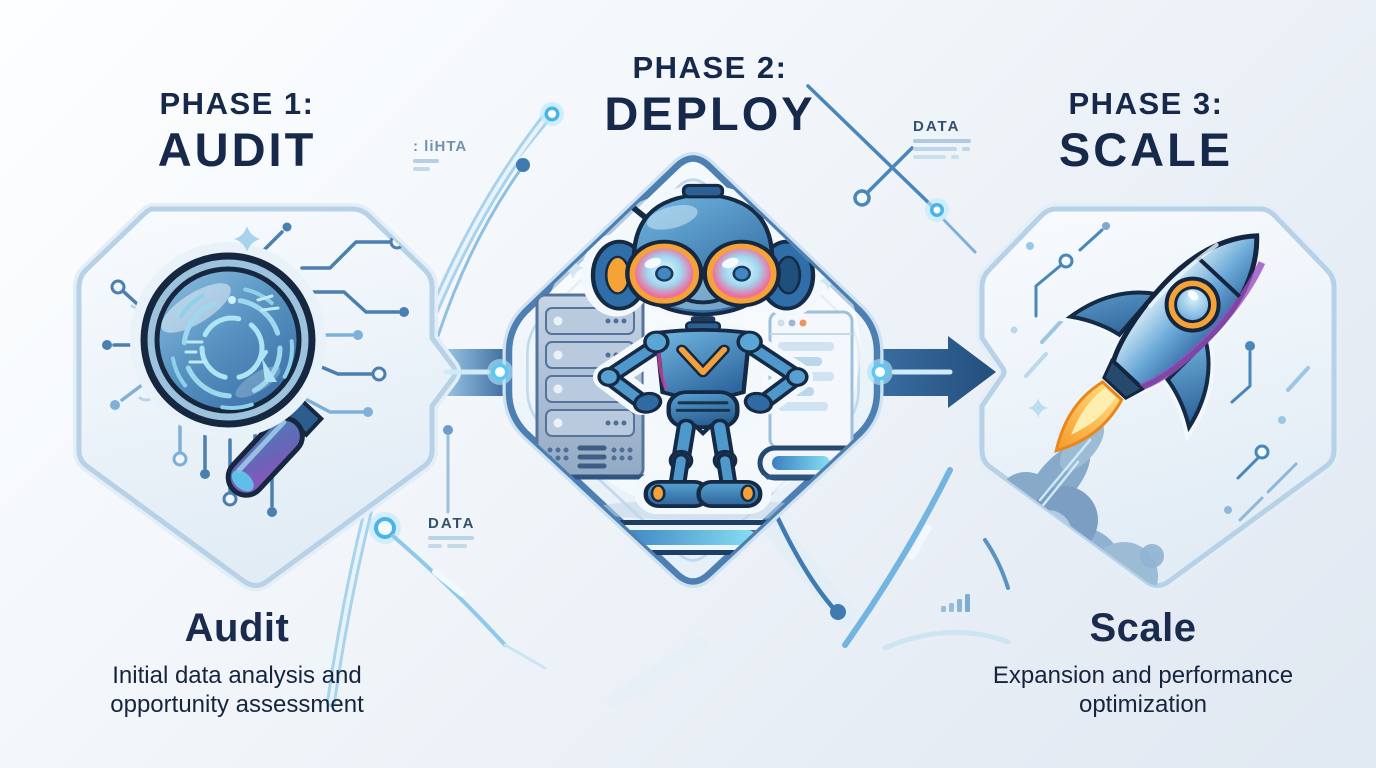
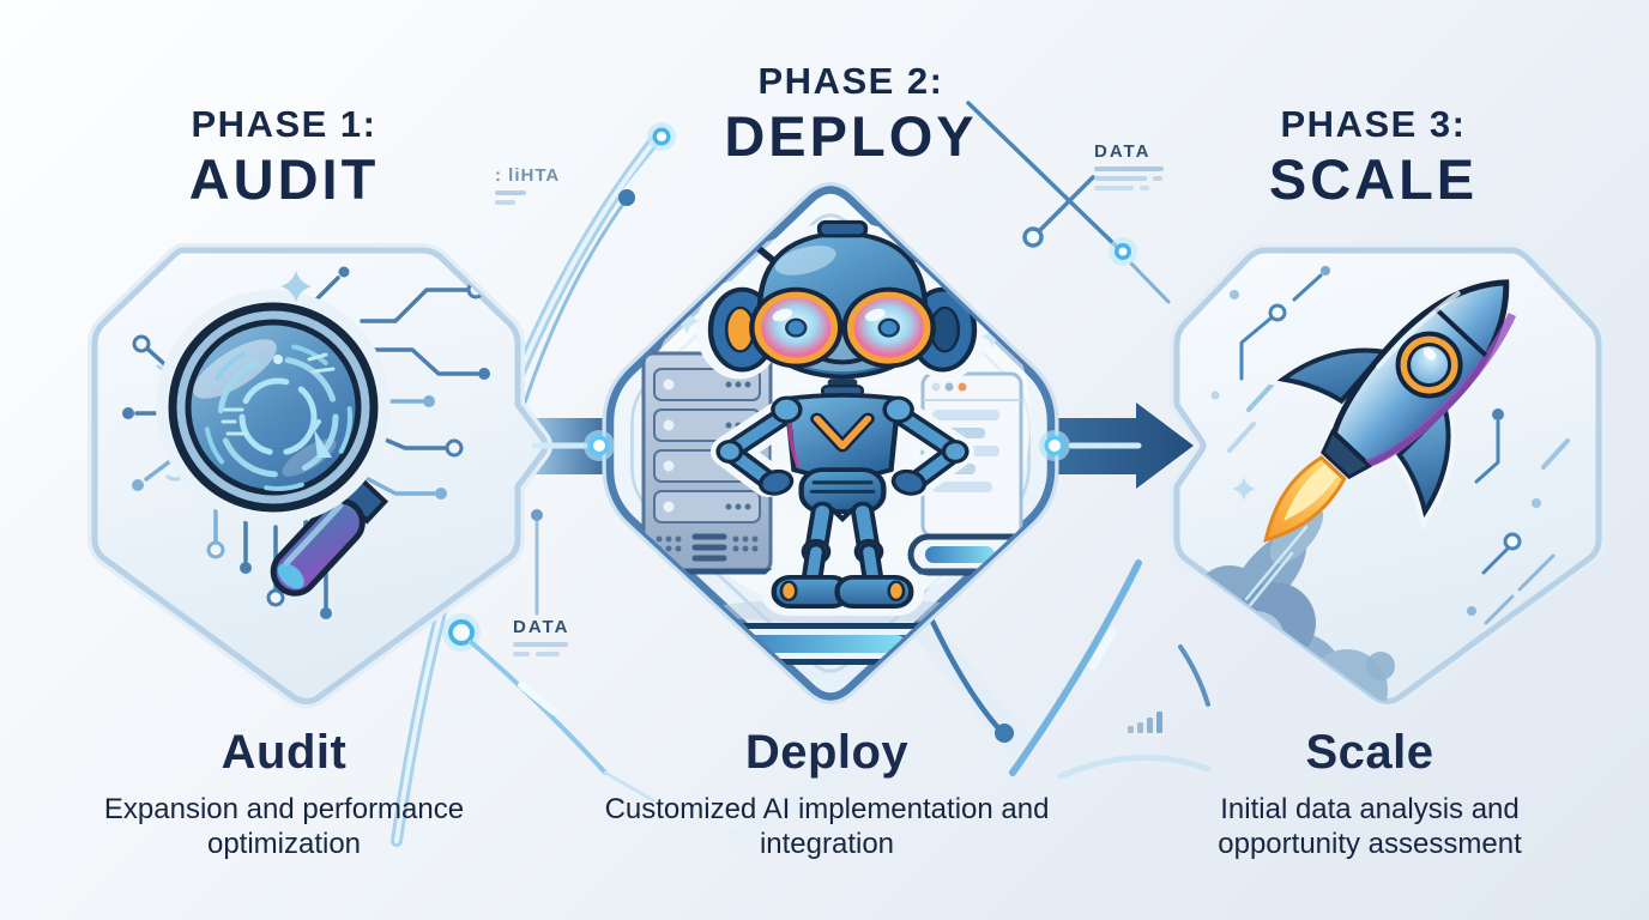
  PHASE 1:
  AUDIT
  PHASE 2:
  DEPLOY
  PHASE 3:
  SCALE
  Audit
- Initial data analysis and opportunity assessment
+ Expansion and performance optimization
+ Deploy
+ Customized AI implementation and integration
  Scale
- Expansion and performance optimization
+ Initial data analysis and opportunity assessment
  : liHTA
  DATA
  DATA
